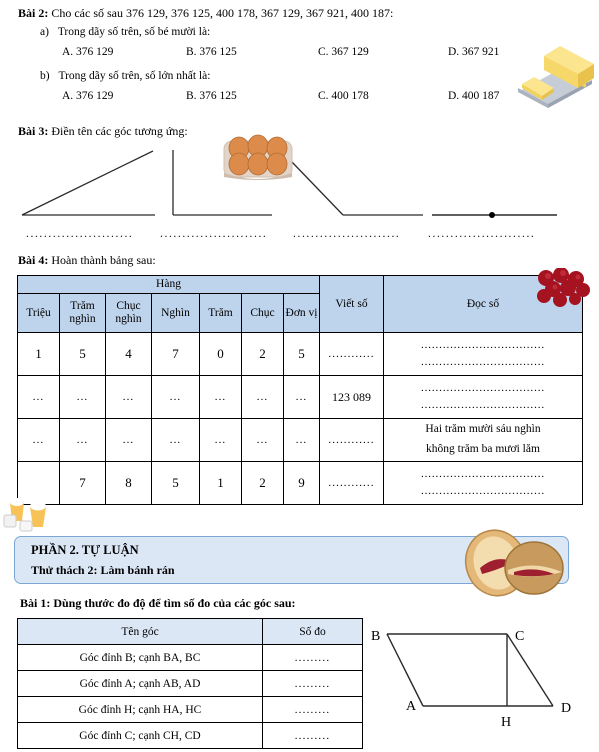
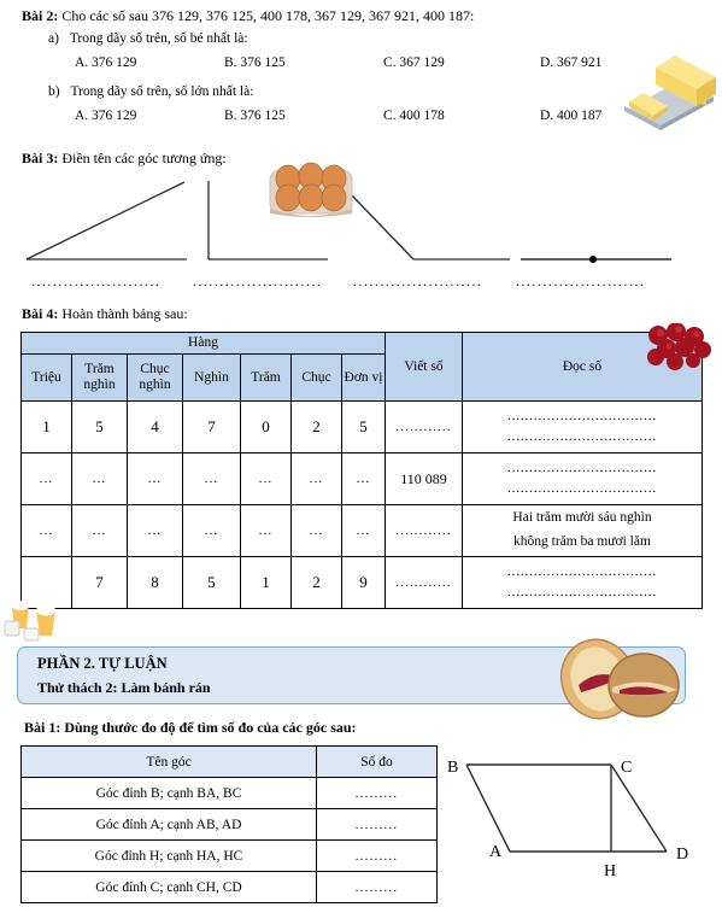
  Bài 2: Cho các số sau 376 129, 376 125, 400 178, 367 129, 367 921, 400 187:
- a) Trong dãy số trên, số bé mười là:
+ a) Trong dãy số trên, số bé nhất là:
  A. 376 129
  B. 376 125
  C. 367 129
  D. 367 921
  b) Trong dãy số trên, số lớn nhất là:
  A. 376 129
  B. 376 125
  C. 400 178
  D. 400 187
  Bài 3: Điền tên các góc tương ứng:
  ........................
  ........................
  ........................
  ........................
  Bài 4: Hoàn thành bảng sau:
  Hàng	Viết số	Đọc số
  Triệu	Trăm nghìn	Chục nghìn	Nghìn	Trăm	Chục	Đơn vị
  1	5	4	7	0	2	5	............	.................................. ..................................
- ...	...	...	...	...	...	...	123 089	.................................. ..................................
+ ...	...	...	...	...	...	...	110 089	.................................. ..................................
  ...	...	...	...	...	...	...	............	Hai trăm mười sáu nghìn không trăm ba mươi lăm
  	7	8	5	1	2	9	............	.................................. ..................................
  PHẦN 2. TỰ LUẬN
  Thử thách 2: Làm bánh rán
  Bài 1: Dùng thước đo độ để tìm số đo của các góc sau:
  Tên góc	Số đo
  Góc đỉnh B; cạnh BA, BC	.........
  Góc đỉnh A; cạnh AB, AD	.........
  Góc đỉnh H; cạnh HA, HC	.........
  Góc đỉnh C; cạnh CH, CD	.........
  B
  C
  A
  H
  D
